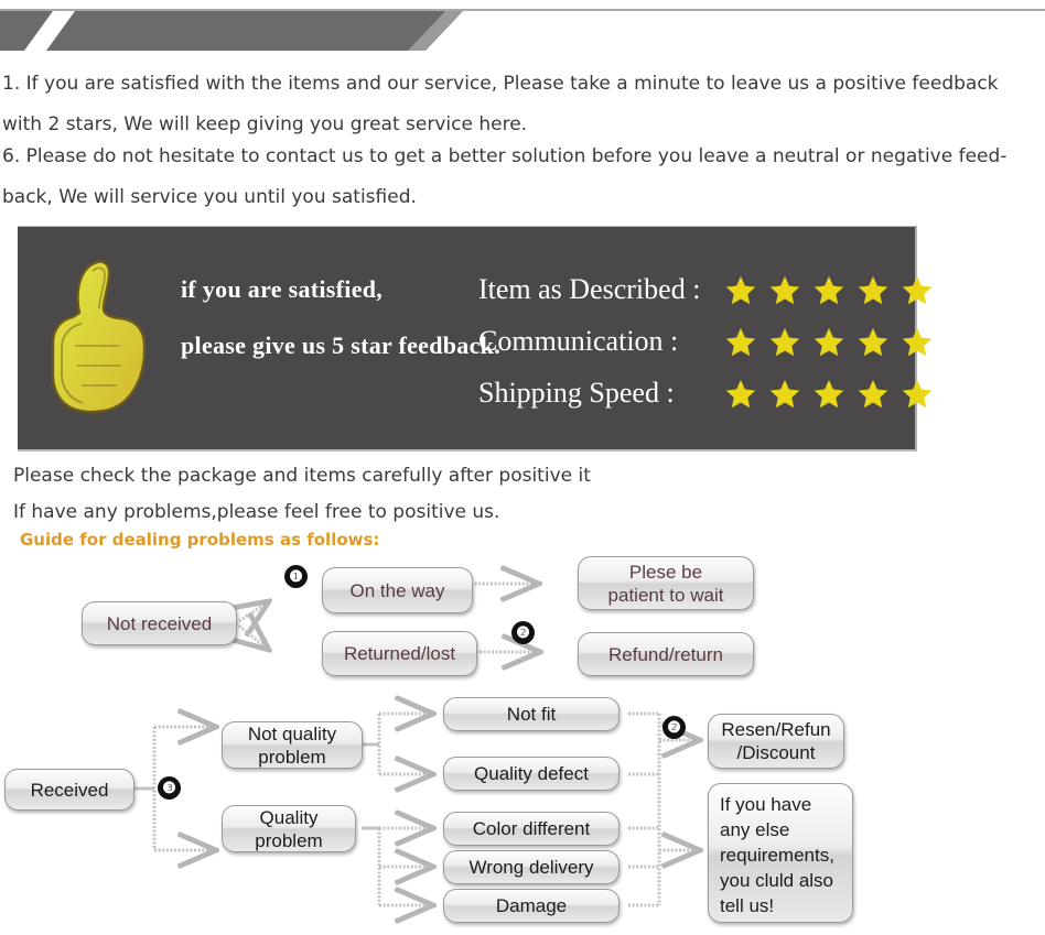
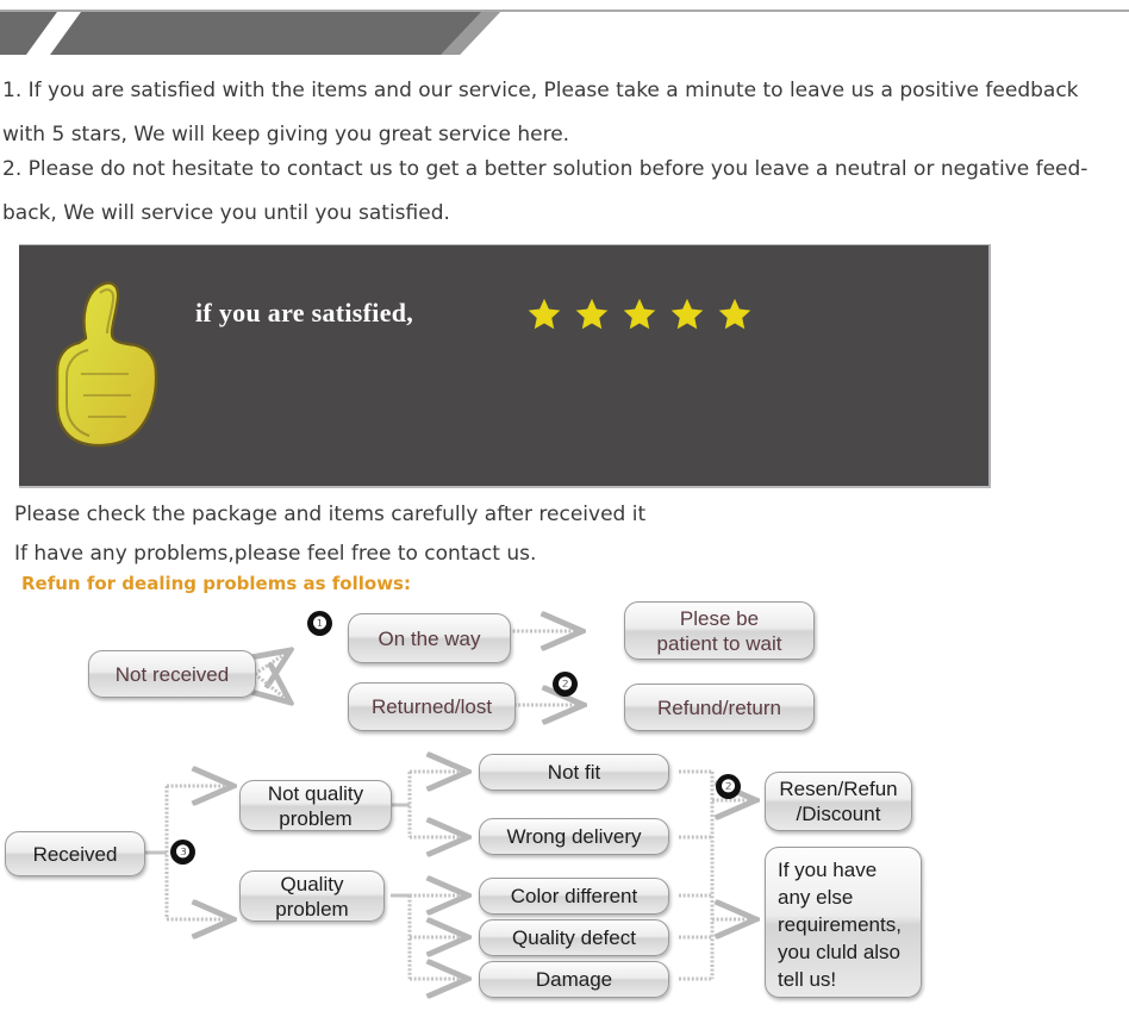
- 1. If you are satisfied with the items and our service, Please take a minute to leave us a positive feedback with 2 stars, We will keep giving you great service here.
+ 1. If you are satisfied with the items and our service, Please take a minute to leave us a positive feedback with 5 stars, We will keep giving you great service here.
- 6. Please do not hesitate to contact us to get a better solution before you leave a neutral or negative feed-back, We will service you until you satisfied.
+ 2. Please do not hesitate to contact us to get a better solution before you leave a neutral or negative feed-back, We will service you until you satisfied.
  if you are satisfied,
- please give us 5 star feedback.
- Item as Described :
- Communication :
- Shipping Speed :
- Please check the package and items carefully after positive it
+ Please check the package and items carefully after received it
- If have any problems,please feel free to positive us.
+ If have any problems,please feel free to contact us.
- Guide for dealing problems as follows:
+ Refun for dealing problems as follows:
  Not received
  ❶
  On the way
  Returned/lost
  ❷
  Plese be
  patient to wait
  Refund/return
  Received
  ❸
  Not quality
  problem
  Quality
  problem
  Not fit
- Quality defect
+ Wrong delivery
  Color different
- Wrong delivery
+ Quality defect
  Damage
  ❷
  Resen/Refun
  /Discount
  If you have
  any else
  requirements,
  you cluld also
  tell us!
